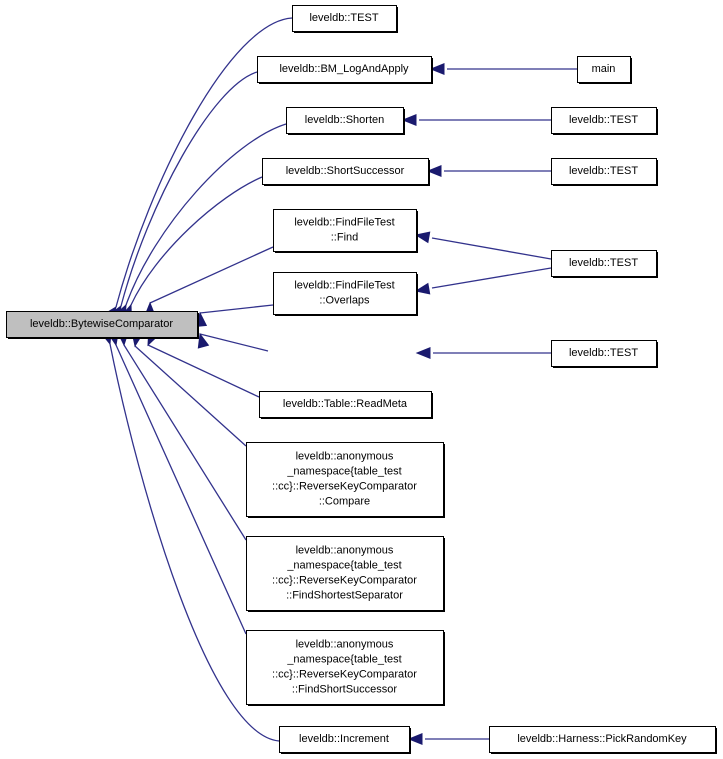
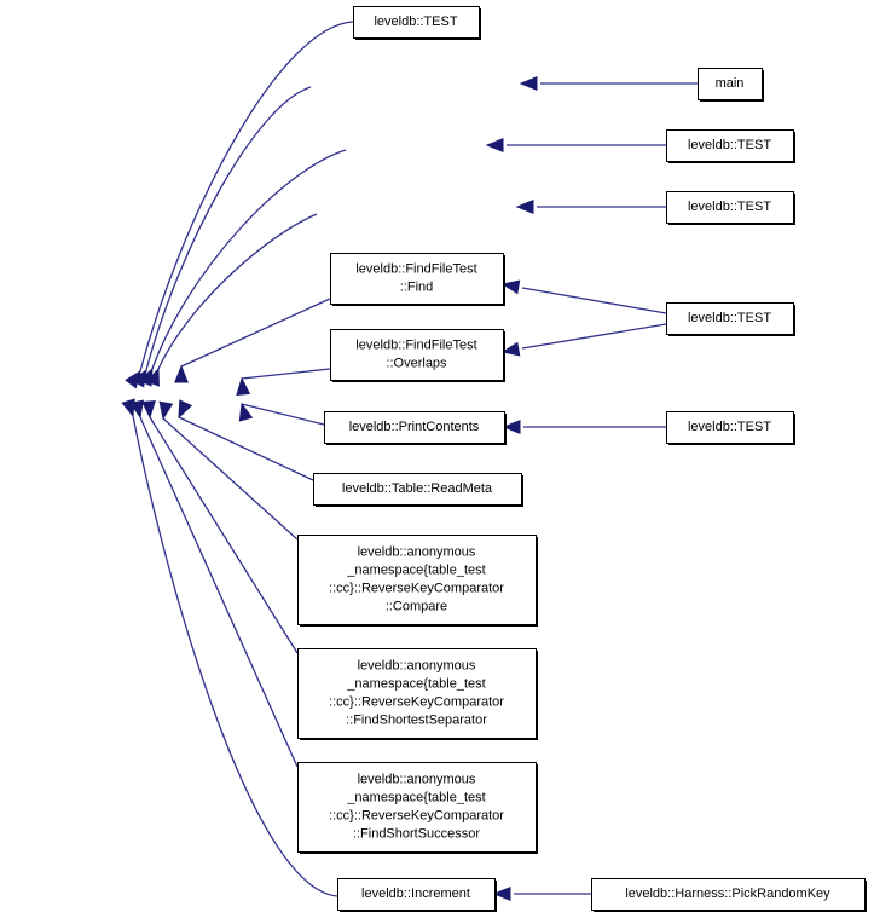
- leveldb::BytewiseComparator
  leveldb::TEST
- leveldb::BM_LogAndApply
- leveldb::Shorten
- leveldb::ShortSuccessor
  leveldb::FindFileTest
  ::Find
  leveldb::FindFileTest
  ::Overlaps
+ leveldb::PrintContents
  leveldb::Table::ReadMeta
  leveldb::anonymous
  _namespace{table_test
  ::cc}::ReverseKeyComparator
  ::Compare
  leveldb::anonymous
  _namespace{table_test
  ::cc}::ReverseKeyComparator
  ::FindShortestSeparator
  leveldb::anonymous
  _namespace{table_test
  ::cc}::ReverseKeyComparator
  ::FindShortSuccessor
  leveldb::Increment
  main
  leveldb::TEST
  leveldb::TEST
  leveldb::TEST
  leveldb::TEST
  leveldb::Harness::PickRandomKey
